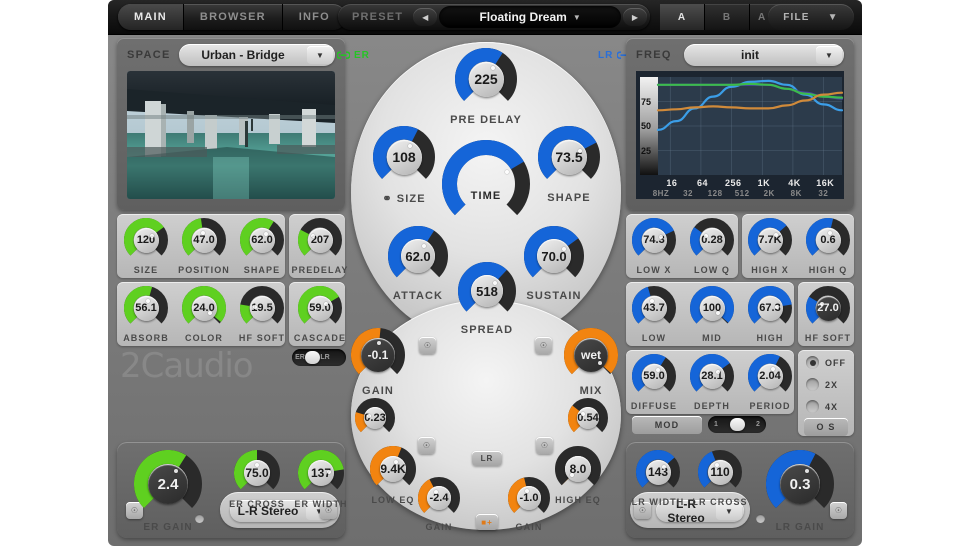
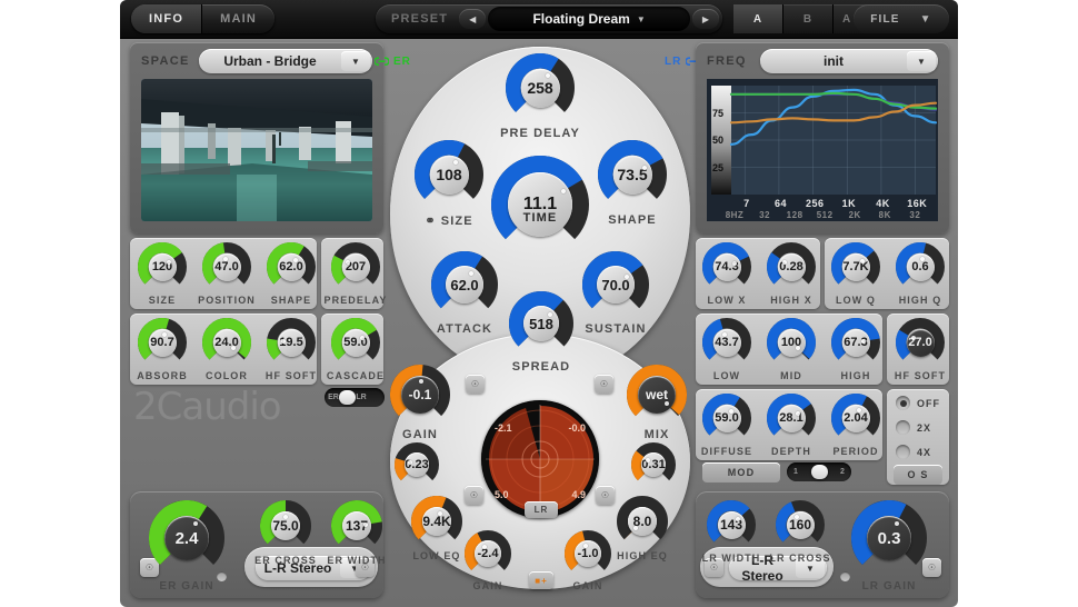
- MAIN
+ INFO
- BROWSER
- INFO
+ MAIN
  PRESET
  ◀
  Floating Dream
  ▼
  ▶
  A
  B
  FILE
  ▼
  SPACE
  Urban - Bridge
  ▼
  120
  SIZE
  47.0
  POSITION
  62.0
  SHAPE
  207
  PREDELAY
- 56.1
+ 90.7
  ABSORB
  24.0
  COLOR
  19.5
  HF SOFT
  59.0
  CASCADE
  2Caudio
  ER
  LR
- 225
+ 258
  PRE DELAY
  108
  ⚭ SIZE
  73.5
  SHAPE
+ 11.1
  TIME
  62.0
  ATTACK
  70.0
  SUSTAIN
  518
  SPREAD
  -0.1
  GAIN
  wet
  MIX
  0.23
- 0.54
+ 0.31
  9.4K
  LOW EQ
  8.0
  HIGH EQ
  -2.4
  GAIN
  -1.0
  GAIN
+ -2.1
+ -0.0
+ 5.0
+ 4.9
  ☉
  ☉
  LR
  ■+
  ☉
  ☉
  FREQ
  init
  ▼
  75
  50
  25
- 16
+ 7
  64
  256
  1K
  4K
  16K
  8HZ
  32
  128
  512
  2K
  8K
  32
  74.3
  LOW X
  0.28
- LOW Q
+ HIGH X
  7.7K
- HIGH X
+ LOW Q
  0.6
  HIGH Q
  43.7
  LOW
  100
  MID
  67.3
  HIGH
  27.0
  HF SOFT
  59.0
  DIFFUSE
  28.1
  DEPTH
  2.04
  PERIOD
  MOD
  OFF
  2X
  4X
  O S
  L-R Stereo
  ▼
  ☉
  ☉
  2.4
  ER GAIN
  75.0
  ER CROSS
  137
  ER WIDTH
  L-R Stereo
  ▼
  ☉
  ☉
  143
  LR WIDTH
- 110
+ 160
  LR CROSS
  0.3
  LR GAIN
